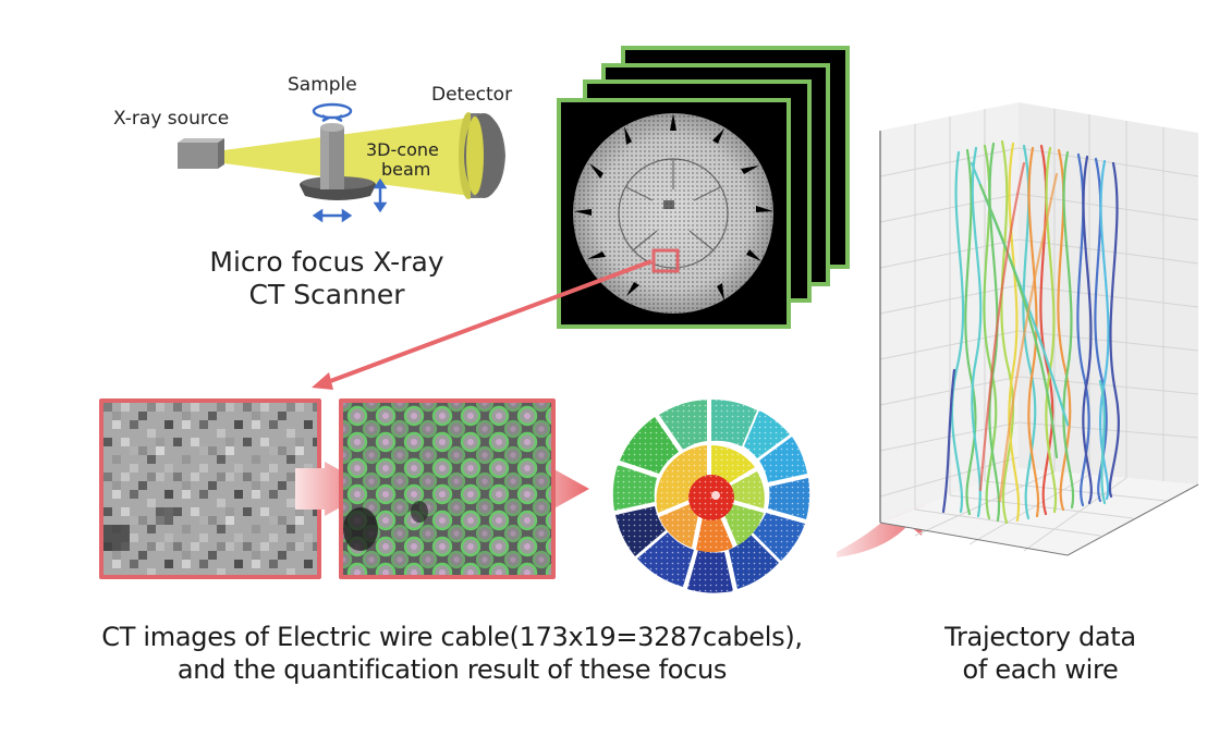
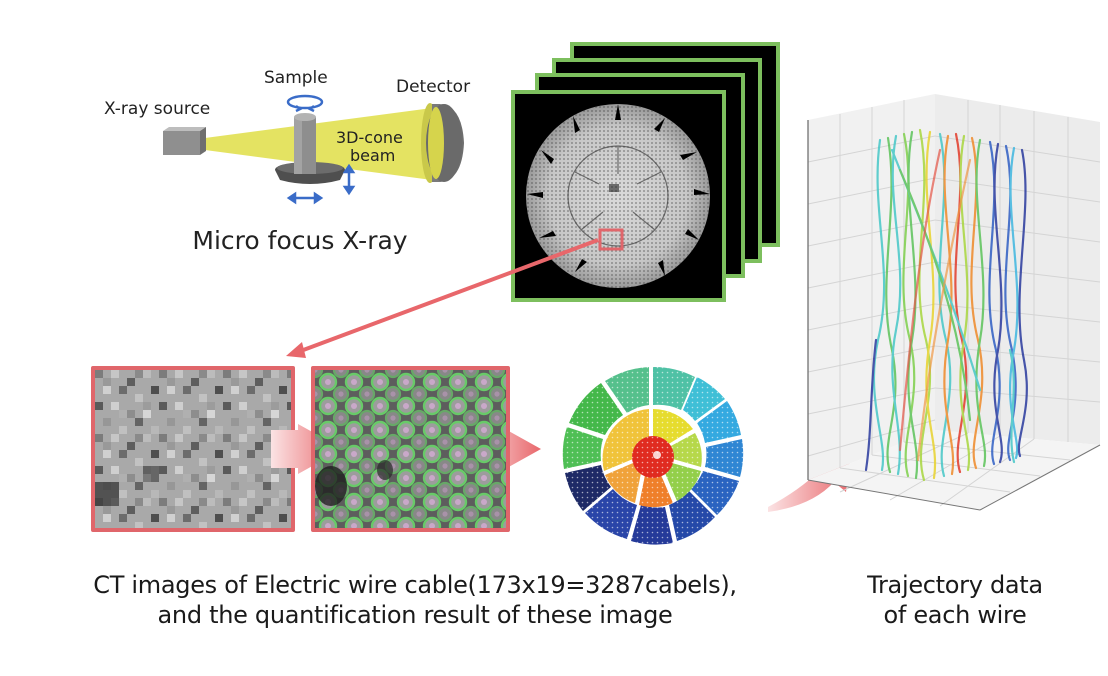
  X-ray source
  Sample
  Detector
  3D-cone
  beam
  Micro focus X-ray
- CT Scanner
  CT images of Electric wire cable(173x19=3287cabels),
- and the quantification result of these focus
+ and the quantification result of these image
  Trajectory data
  of each wire
